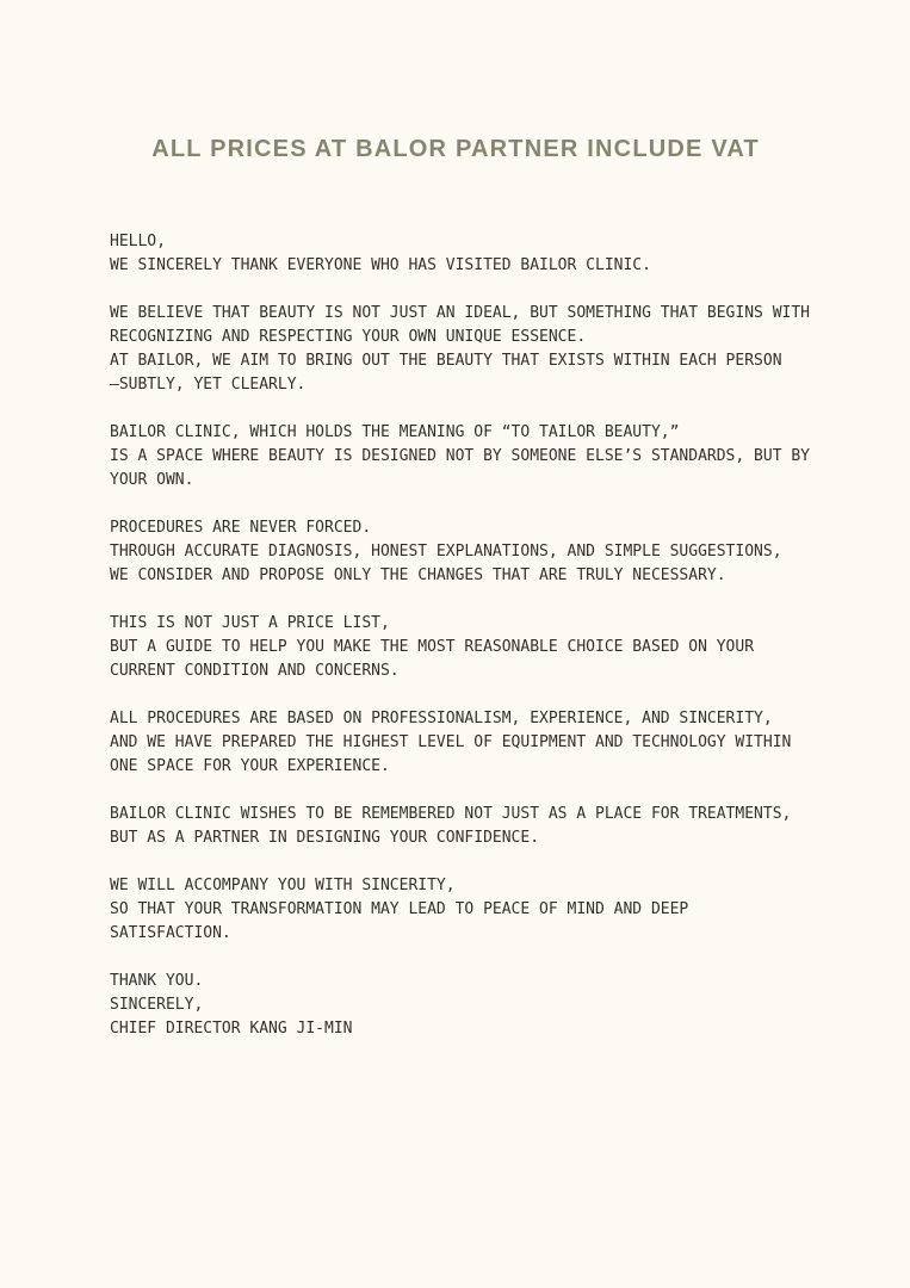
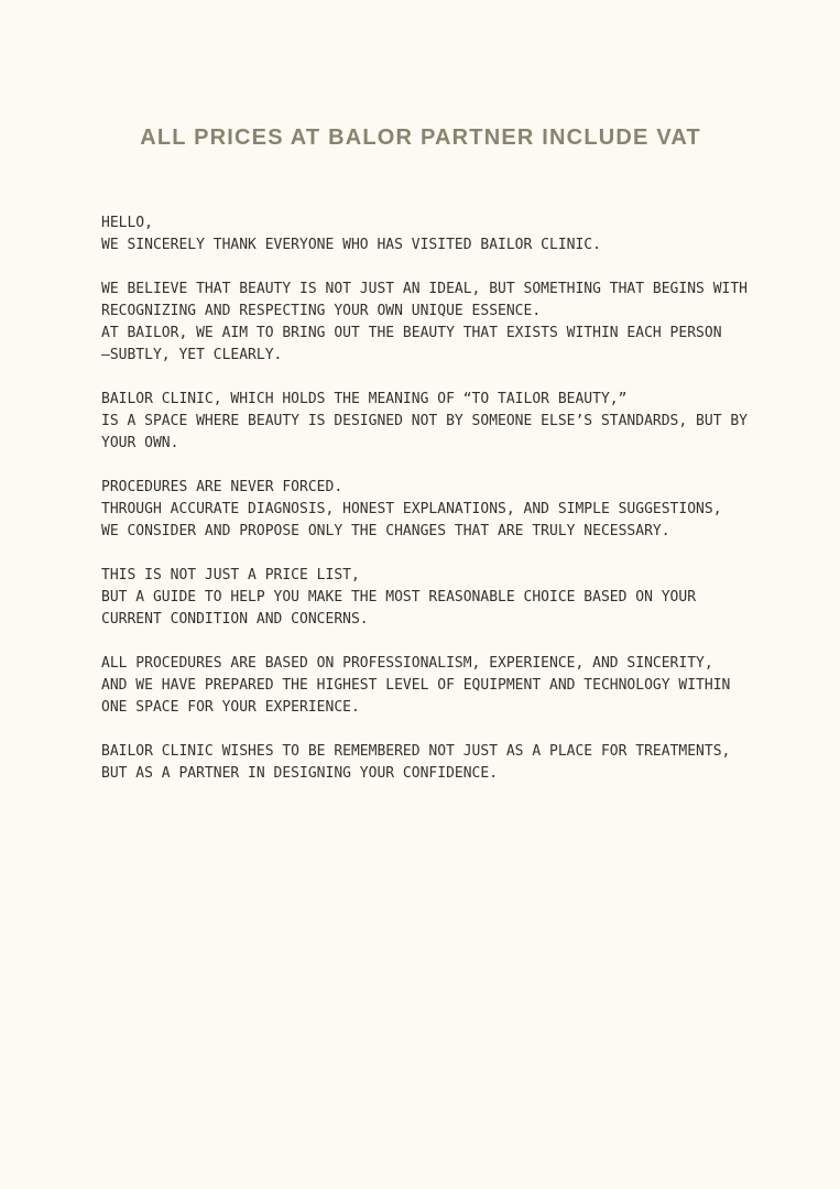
  ALL PRICES AT BALOR PARTNER INCLUDE VAT
  HELLO,
  WE SINCERELY THANK EVERYONE WHO HAS VISITED BAILOR CLINIC.
  WE BELIEVE THAT BEAUTY IS NOT JUST AN IDEAL, BUT SOMETHING THAT BEGINS WITH
  RECOGNIZING AND RESPECTING YOUR OWN UNIQUE ESSENCE.
  AT BAILOR, WE AIM TO BRING OUT THE BEAUTY THAT EXISTS WITHIN EACH PERSON
  —SUBTLY, YET CLEARLY.
  BAILOR CLINIC, WHICH HOLDS THE MEANING OF “TO TAILOR BEAUTY,”
  IS A SPACE WHERE BEAUTY IS DESIGNED NOT BY SOMEONE ELSE’S STANDARDS, BUT BY
  YOUR OWN.
  PROCEDURES ARE NEVER FORCED.
  THROUGH ACCURATE DIAGNOSIS, HONEST EXPLANATIONS, AND SIMPLE SUGGESTIONS,
  WE CONSIDER AND PROPOSE ONLY THE CHANGES THAT ARE TRULY NECESSARY.
  THIS IS NOT JUST A PRICE LIST,
  BUT A GUIDE TO HELP YOU MAKE THE MOST REASONABLE CHOICE BASED ON YOUR
  CURRENT CONDITION AND CONCERNS.
  ALL PROCEDURES ARE BASED ON PROFESSIONALISM, EXPERIENCE, AND SINCERITY,
  AND WE HAVE PREPARED THE HIGHEST LEVEL OF EQUIPMENT AND TECHNOLOGY WITHIN
  ONE SPACE FOR YOUR EXPERIENCE.
  BAILOR CLINIC WISHES TO BE REMEMBERED NOT JUST AS A PLACE FOR TREATMENTS,
  BUT AS A PARTNER IN DESIGNING YOUR CONFIDENCE.
- WE WILL ACCOMPANY YOU WITH SINCERITY,
- SO THAT YOUR TRANSFORMATION MAY LEAD TO PEACE OF MIND AND DEEP
- SATISFACTION.
- THANK YOU.
- SINCERELY,
- CHIEF DIRECTOR KANG JI-MIN
